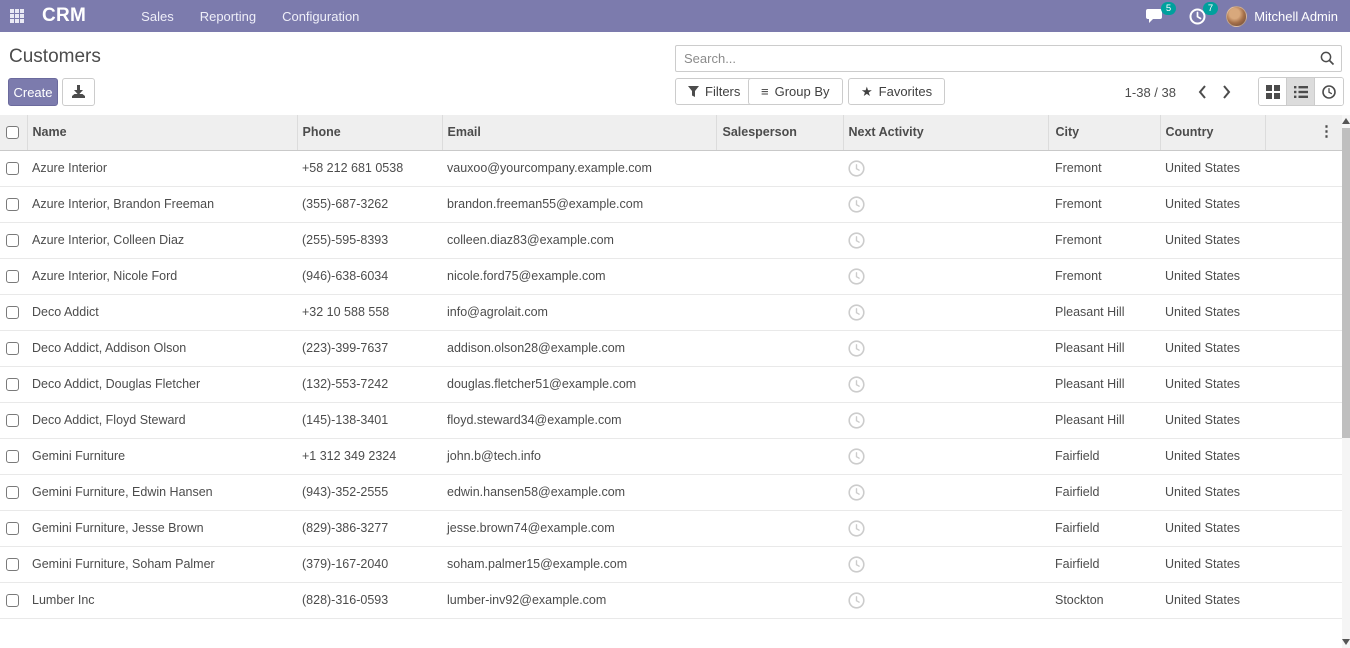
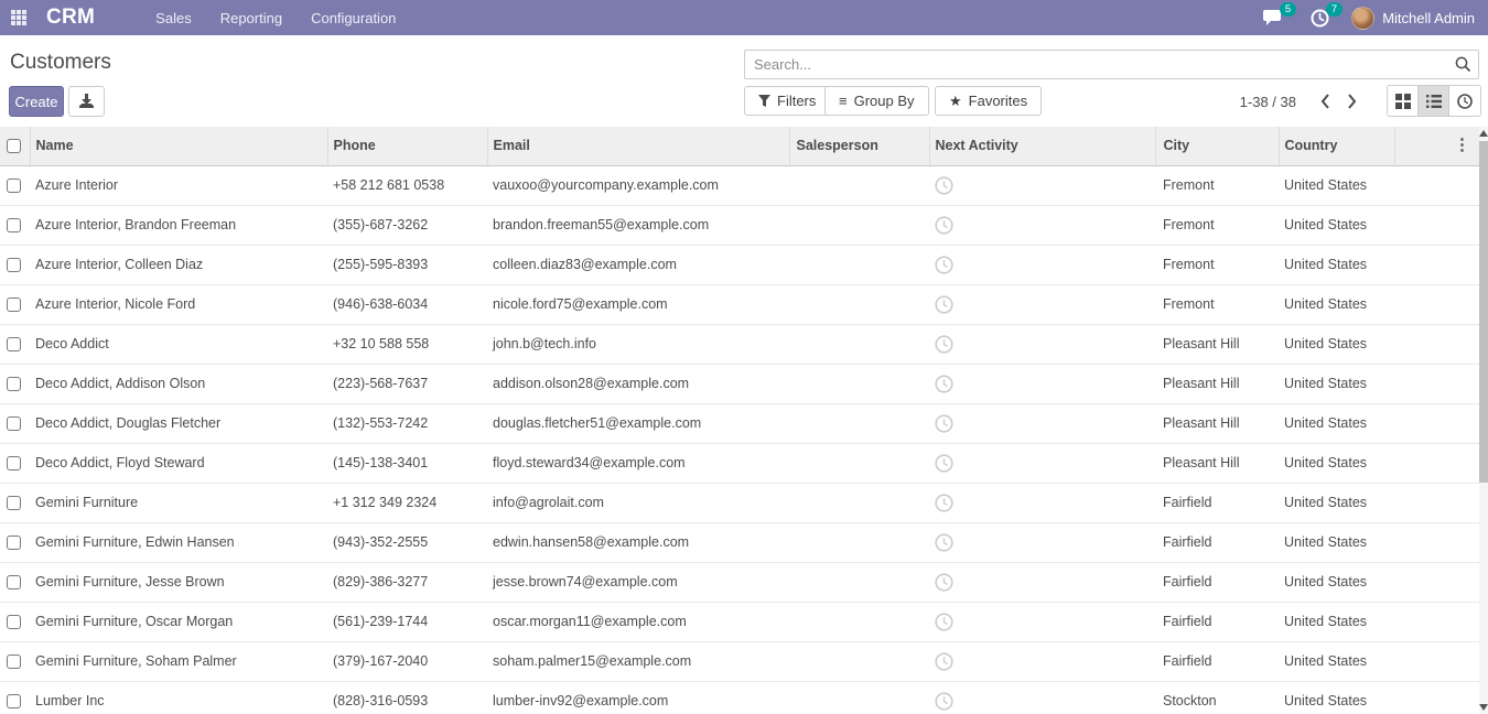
  CRM
  Sales
  Reporting
  Configuration
  5
  7
  Mitchell Admin
  Customers
  Search...
  Create
  Filters
  ≡
  Group By
  ★
  Favorites
  1-38 / 38
  	Name	Phone	Email	Salesperson	Next Activity	City	Country	⋮
  	Azure Interior	+58 212 681 0538	vauxoo@yourcompany.example.com			Fremont	United States
  	Azure Interior, Brandon Freeman	(355)-687-3262	brandon.freeman55@example.com			Fremont	United States
  	Azure Interior, Colleen Diaz	(255)-595-8393	colleen.diaz83@example.com			Fremont	United States
  	Azure Interior, Nicole Ford	(946)-638-6034	nicole.ford75@example.com			Fremont	United States
- 	Deco Addict	+32 10 588 558	info@agrolait.com			Pleasant Hill	United States
+ 	Deco Addict	+32 10 588 558	john.b@tech.info			Pleasant Hill	United States
- 	Deco Addict, Addison Olson	(223)-399-7637	addison.olson28@example.com			Pleasant Hill	United States
+ 	Deco Addict, Addison Olson	(223)-568-7637	addison.olson28@example.com			Pleasant Hill	United States
  	Deco Addict, Douglas Fletcher	(132)-553-7242	douglas.fletcher51@example.com			Pleasant Hill	United States
  	Deco Addict, Floyd Steward	(145)-138-3401	floyd.steward34@example.com			Pleasant Hill	United States
- 	Gemini Furniture	+1 312 349 2324	john.b@tech.info			Fairfield	United States
+ 	Gemini Furniture	+1 312 349 2324	info@agrolait.com			Fairfield	United States
  	Gemini Furniture, Edwin Hansen	(943)-352-2555	edwin.hansen58@example.com			Fairfield	United States
  	Gemini Furniture, Jesse Brown	(829)-386-3277	jesse.brown74@example.com			Fairfield	United States
+ 	Gemini Furniture, Oscar Morgan	(561)-239-1744	oscar.morgan11@example.com			Fairfield	United States
  	Gemini Furniture, Soham Palmer	(379)-167-2040	soham.palmer15@example.com			Fairfield	United States
  	Lumber Inc	(828)-316-0593	lumber-inv92@example.com			Stockton	United States
